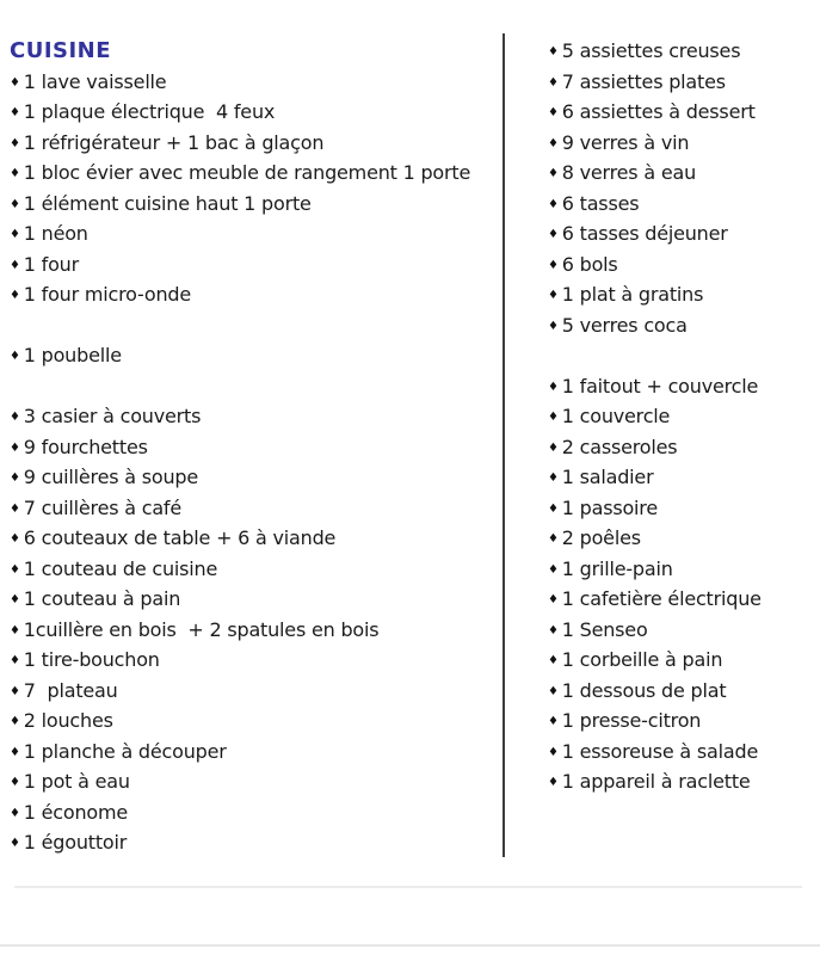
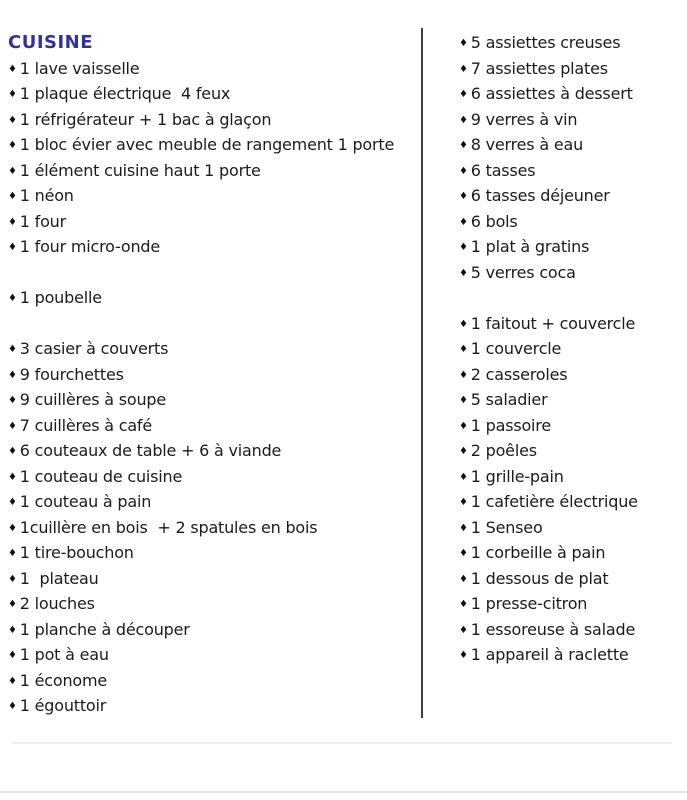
  CUISINE
  ♦ 1 lave vaisselle
  ♦ 1 plaque électrique 4 feux
  ♦ 1 réfrigérateur + 1 bac à glaçon
  ♦ 1 bloc évier avec meuble de rangement 1 porte
  ♦ 1 élément cuisine haut 1 porte
  ♦ 1 néon
  ♦ 1 four
  ♦ 1 four micro-onde
  ♦ 1 poubelle
  ♦ 3 casier à couverts
  ♦ 9 fourchettes
  ♦ 9 cuillères à soupe
  ♦ 7 cuillères à café
  ♦ 6 couteaux de table + 6 à viande
  ♦ 1 couteau de cuisine
  ♦ 1 couteau à pain
  ♦ 1cuillère en bois + 2 spatules en bois
  ♦ 1 tire-bouchon
- ♦ 7 plateau
+ ♦ 1 plateau
  ♦ 2 louches
  ♦ 1 planche à découper
  ♦ 1 pot à eau
  ♦ 1 économe
  ♦ 1 égouttoir
  ♦ 5 assiettes creuses
  ♦ 7 assiettes plates
  ♦ 6 assiettes à dessert
  ♦ 9 verres à vin
  ♦ 8 verres à eau
  ♦ 6 tasses
  ♦ 6 tasses déjeuner
  ♦ 6 bols
  ♦ 1 plat à gratins
  ♦ 5 verres coca
  ♦ 1 faitout + couvercle
  ♦ 1 couvercle
  ♦ 2 casseroles
- ♦ 1 saladier
+ ♦ 5 saladier
  ♦ 1 passoire
  ♦ 2 poêles
  ♦ 1 grille-pain
  ♦ 1 cafetière électrique
  ♦ 1 Senseo
  ♦ 1 corbeille à pain
  ♦ 1 dessous de plat
  ♦ 1 presse-citron
  ♦ 1 essoreuse à salade
  ♦ 1 appareil à raclette
